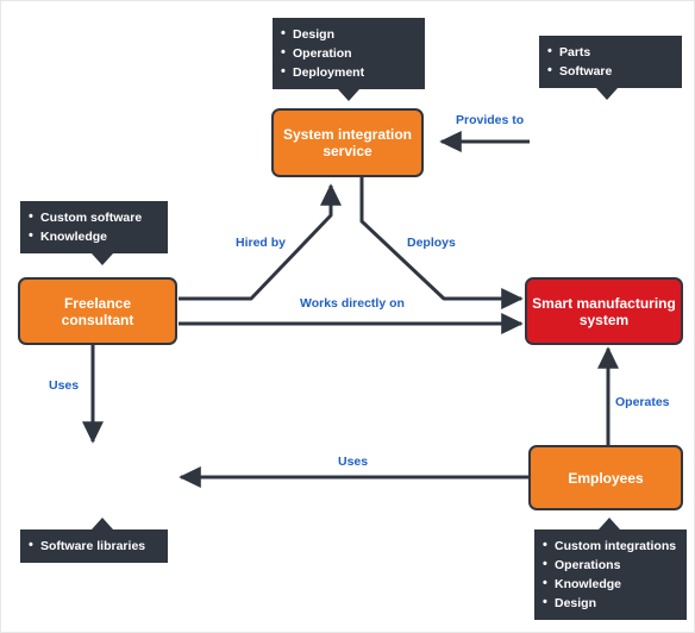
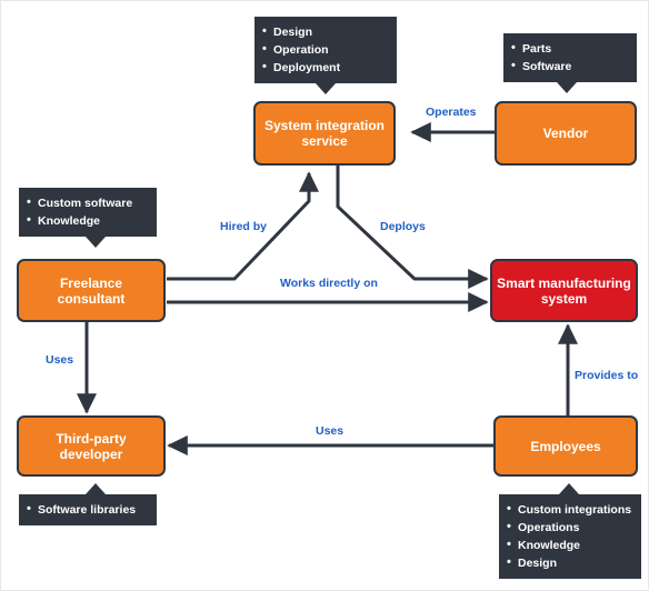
  Design
  Operation
  Deployment
  Parts
  Software
  Custom software
  Knowledge
  Software libraries
  Custom integrations
  Operations
  Knowledge
  Design
  System integration
  service
+ Vendor
  Freelance
  consultant
  Smart manufacturing
  system
+ Third-party
+ developer
  Employees
- Provides to
+ Operates
  Hired by
  Deploys
  Works directly on
  Uses
- Operates
+ Provides to
  Uses
